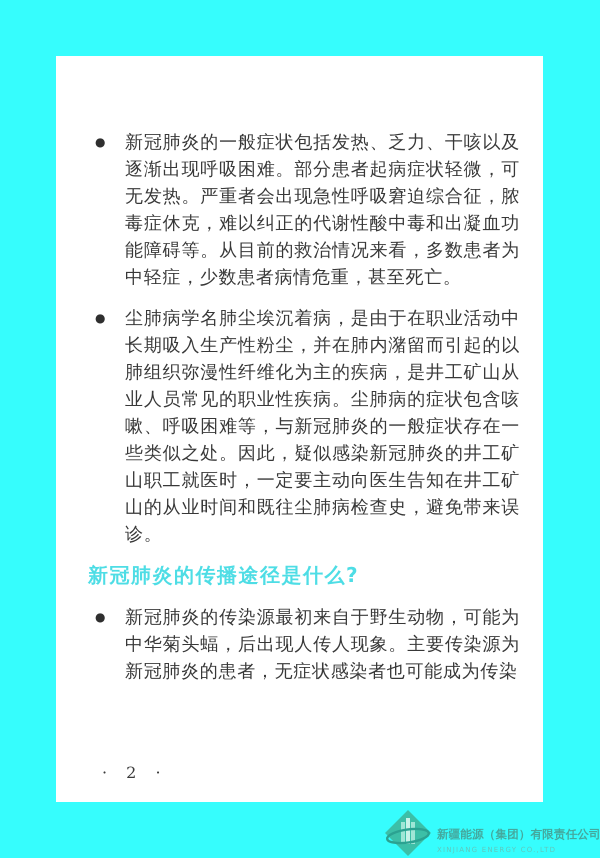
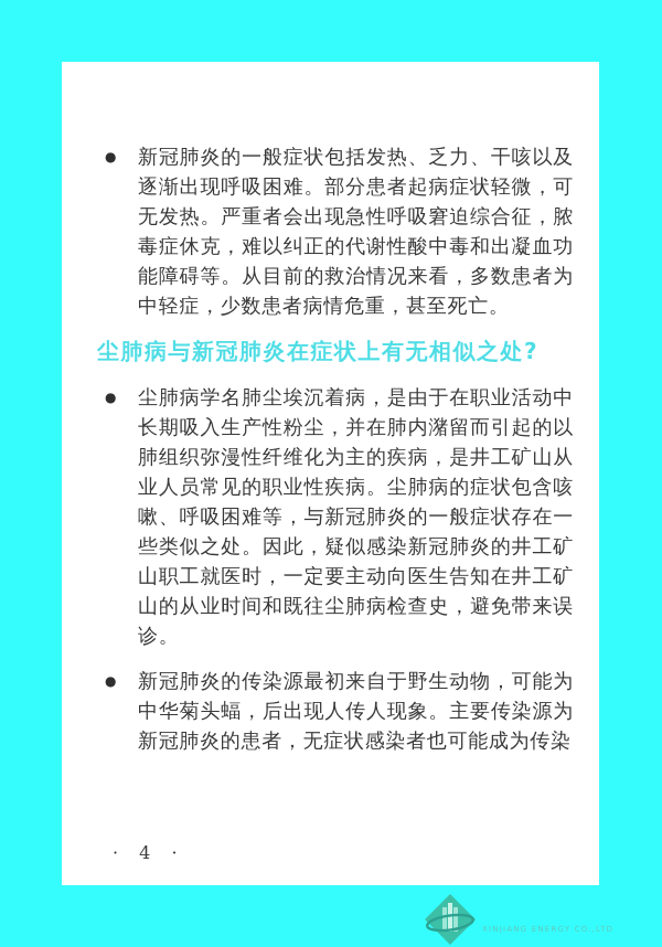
  ●
  新冠肺炎的一般症状包括发热、乏力、干咳以及逐渐出现呼吸困难。部分患者起病症状轻微，可无发热。严重者会出现急性呼吸窘迫综合征，脓毒症休克，难以纠正的代谢性酸中毒和出凝血功能障碍等。从目前的救治情况来看，多数患者为中轻症，少数患者病情危重，甚至死亡。
+ 尘肺病与新冠肺炎在症状上有无相似之处?
  ●
  尘肺病学名肺尘埃沉着病，是由于在职业活动中长期吸入生产性粉尘，并在肺内潴留而引起的以肺组织弥漫性纤维化为主的疾病，是井工矿山从业人员常见的职业性疾病。尘肺病的症状包含咳嗽、呼吸困难等，与新冠肺炎的一般症状存在一些类似之处。因此，疑似感染新冠肺炎的井工矿山职工就医时，一定要主动向医生告知在井工矿山的从业时间和既往尘肺病检查史，避免带来误诊。
- 新冠肺炎的传播途径是什么?
  ●
  新冠肺炎的传染源最初来自于野生动物，可能为中华菊头蝠，后出现人传人现象。主要传染源为新冠肺炎的患者，无症状感染者也可能成为传染
- · 2 ·
+ · 4 ·
- 新疆能源（集团）有限责任公司
  XINJIANG ENERGY CO.,LTD
